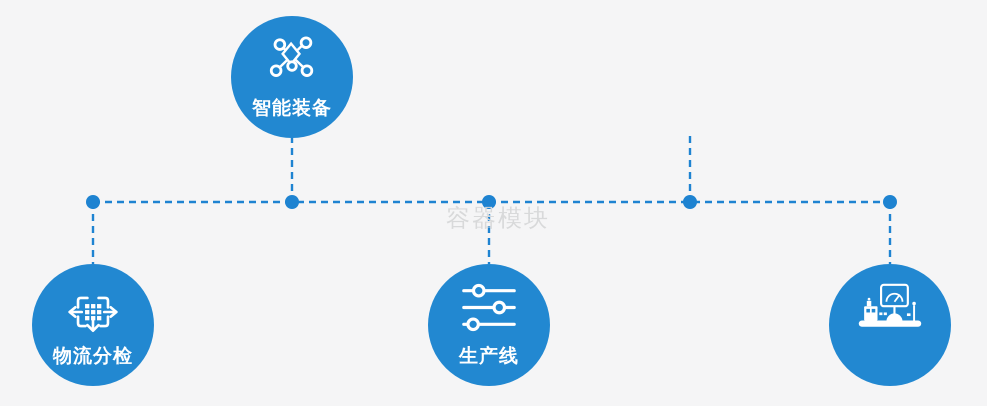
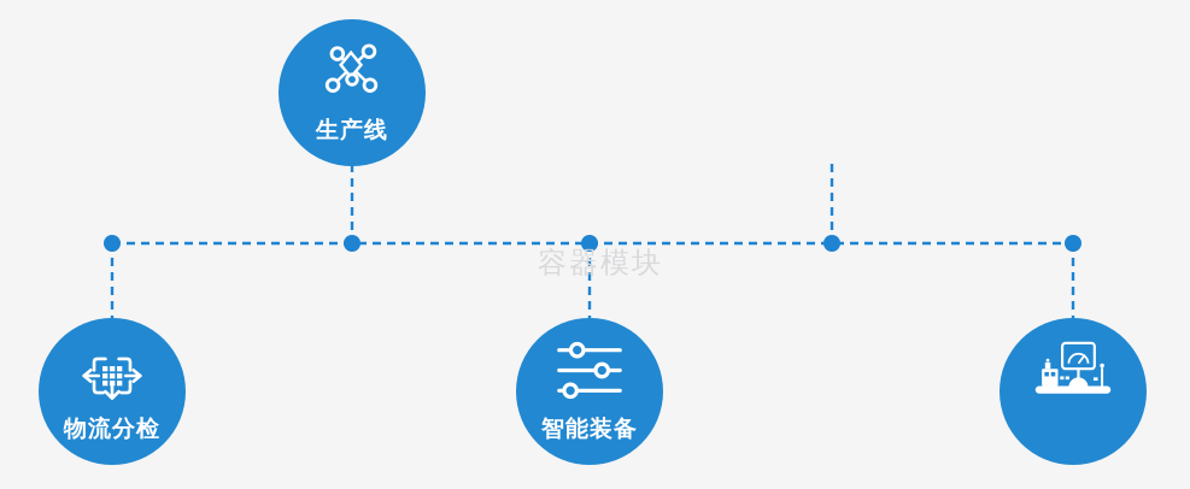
  容器模块
- 智能装备
+ 生产线
  物流分检
- 生产线
+ 智能装备
